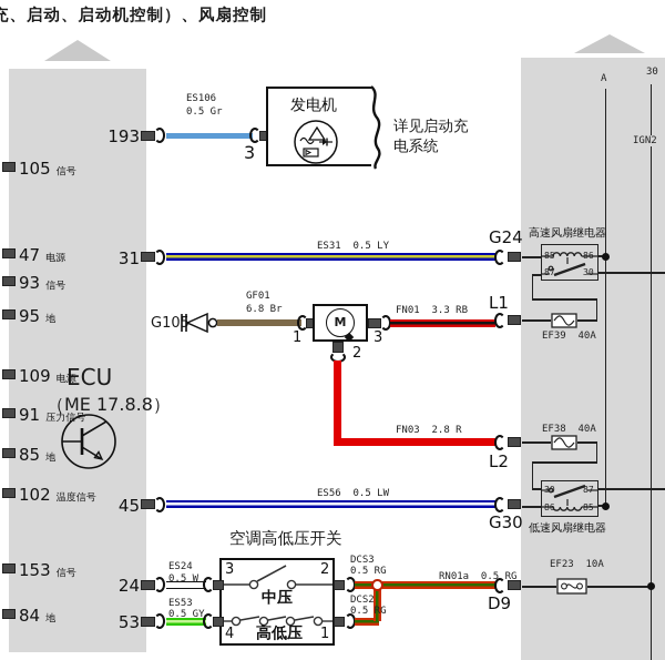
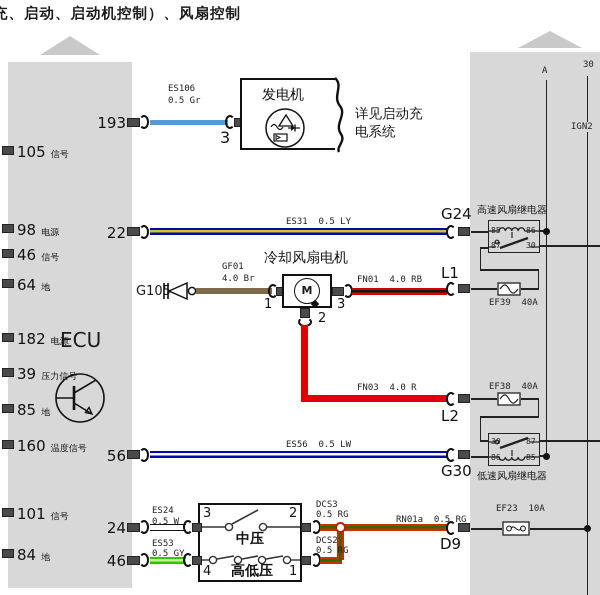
  充、启动、启动机控制）、风扇控制
  ECU
- （ME 17.8.8）
  105 信号
- 47 电源
+ 98 电源
- 93 信号
+ 46 信号
- 95 地
+ 64 地
- 109 电源
+ 182 电源
- 91 压力信号
+ 39 压力信号
  85 地
- 102 温度信号
+ 160 温度信号
- 153 信号
+ 101 信号
  84 地
  193
  ES106
  0.5 Gr
  3
  发电机
  详见启动充
  电系统
- 31
+ 22
  ES31 0.5 LY
  G24
+ 冷却风扇电机
  G105
  GF01
- 6.8 Br
+ 4.0 Br
  1
  M
  3
- FN01 3.3 RB
+ FN01 4.0 RB
  L1
  2
- FN03 2.8 R
+ FN03 4.0 R
  L2
- 45
+ 56
  ES56 0.5 LW
  G30
- 空调高低压开关
  3
  2
  4
  1
  中压
  高低压
  24
  ES24
  0.5 W
- 53
+ 46
  ES53
  0.5 GY
  DCS3
  0.5 RG
  DCS2
  0.5 RG
  RN01a 0.5 RG
  D9
  A
  30
  IGN2
  高速风扇继电器
  85
  86
  87
  30
  EF39 40A
  EF38 40A
  30
  87
  86
  85
  低速风扇继电器
  EF23 10A
